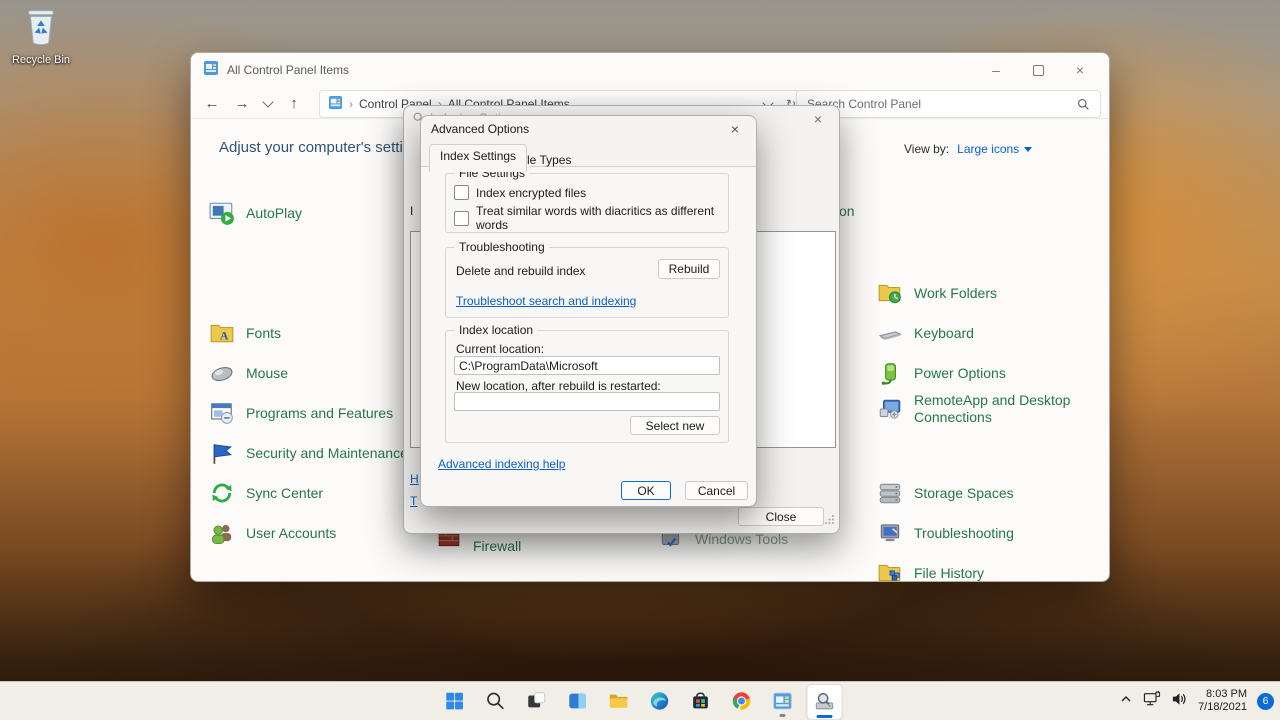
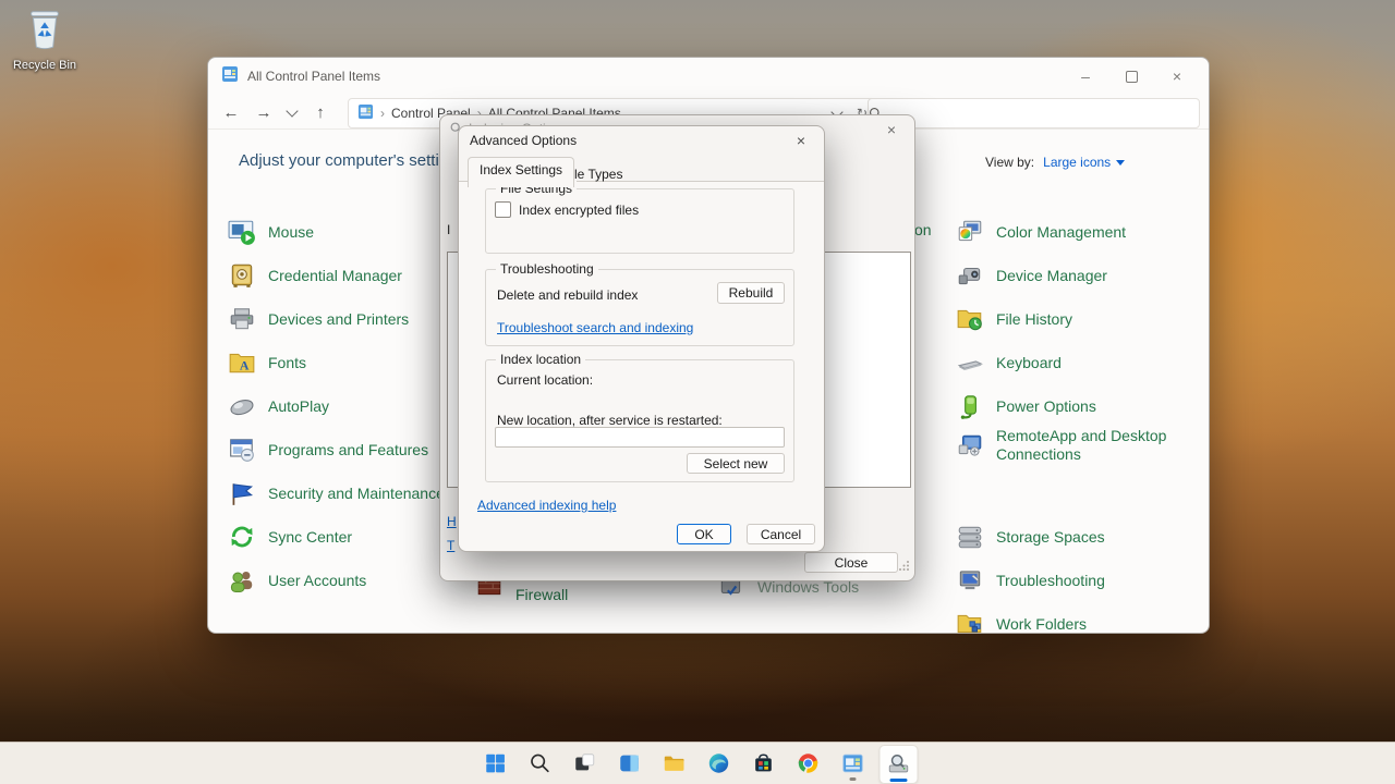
  Recycle Bin
  All Control Panel Items
  –
  ×
  ←
  →
  ↑
  ›
  Control Panel
  ›
  All Control Panel Items
  ↻
- Search Control Panel
  Adjust your computer's setti
  View by:
  Large icons
- AutoPlay
+ Mouse
+ Credential Manager
+ Devices and Printers
  A
  Fonts
- Mouse
+ AutoPlay
  Programs and Features
  Security and Maintenanc
  Sync Center
  User Accounts
+ Color Management
+ Device Manager
- Work Folders
+ File History
  Keyboard
  Power Options
  RemoteApp and Desktop Connections
  Storage Spaces
  Troubleshooting
- File History
+ Work Folders
  on
  Firewall
  Windows Tools
  ×
  I
  H
  T
  Close
  Advanced Options
  ×
  Index Settings
  le Types
  File Settings
  Index encrypted files
- Treat similar words with diacritics as different words
  Troubleshooting
  Delete and rebuild index
  Rebuild
  Troubleshoot search and indexing
  Index location
  Current location:
- C:\ProgramData\Microsoft
- New location, after rebuild is restarted:
+ New location, after service is restarted:
  Select new
  Advanced indexing help
  OK
  Cancel
- 8:03 PM
- 7/18/2021
- 6
